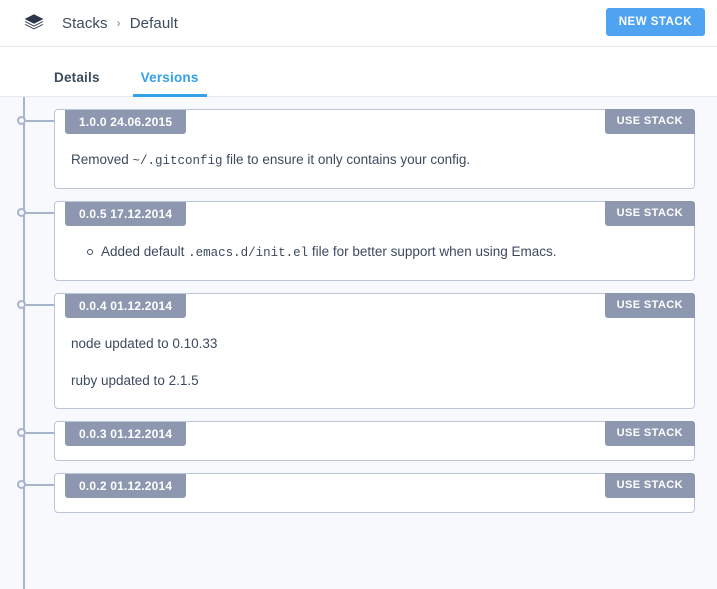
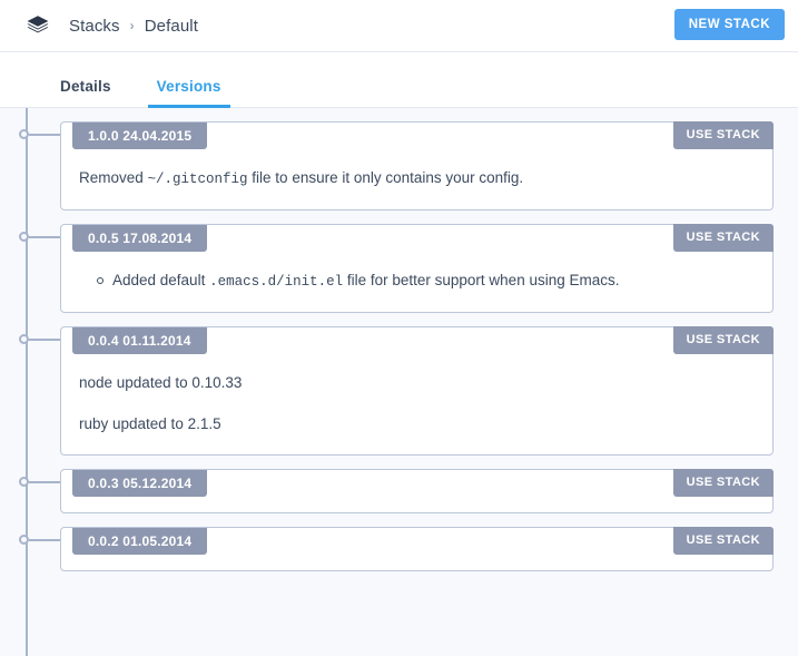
  Stacks
  ›
  Default
  NEW STACK
  Details
  Versions
- 1.0.0 24.06.2015
+ 1.0.0 24.04.2015
  USE STACK
  Removed ~/.gitconfig file to ensure it only contains your config.
- 0.0.5 17.12.2014
+ 0.0.5 17.08.2014
  USE STACK
  Added default .emacs.d/init.el file for better support when using Emacs.
- 0.0.4 01.12.2014
+ 0.0.4 01.11.2014
  USE STACK
  node updated to 0.10.33
  ruby updated to 2.1.5
- 0.0.3 01.12.2014
+ 0.0.3 05.12.2014
  USE STACK
- 0.0.2 01.12.2014
+ 0.0.2 01.05.2014
  USE STACK
